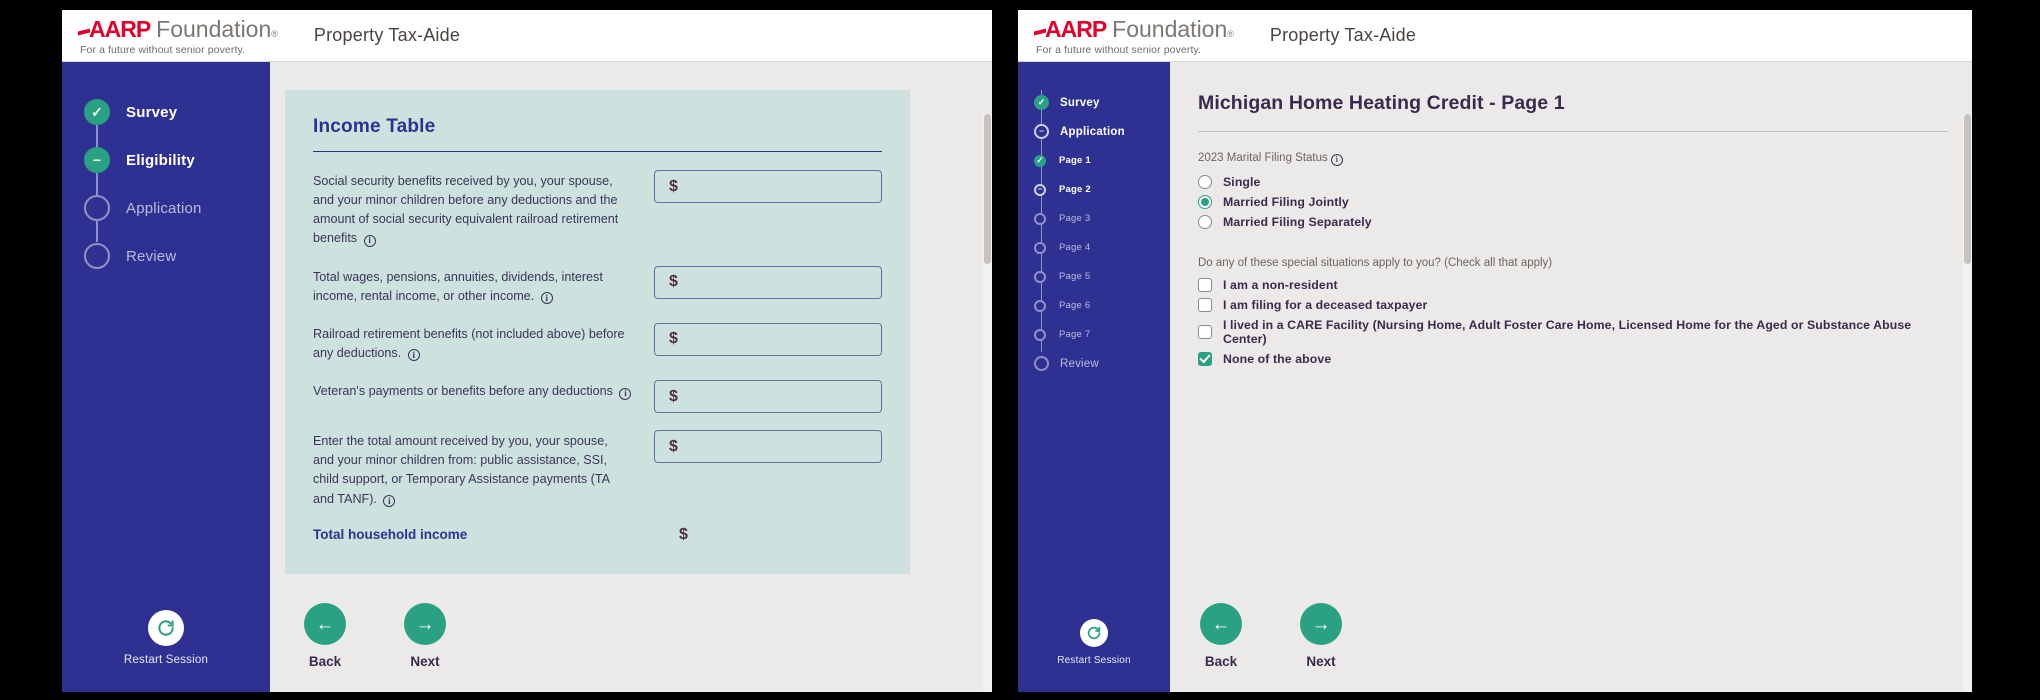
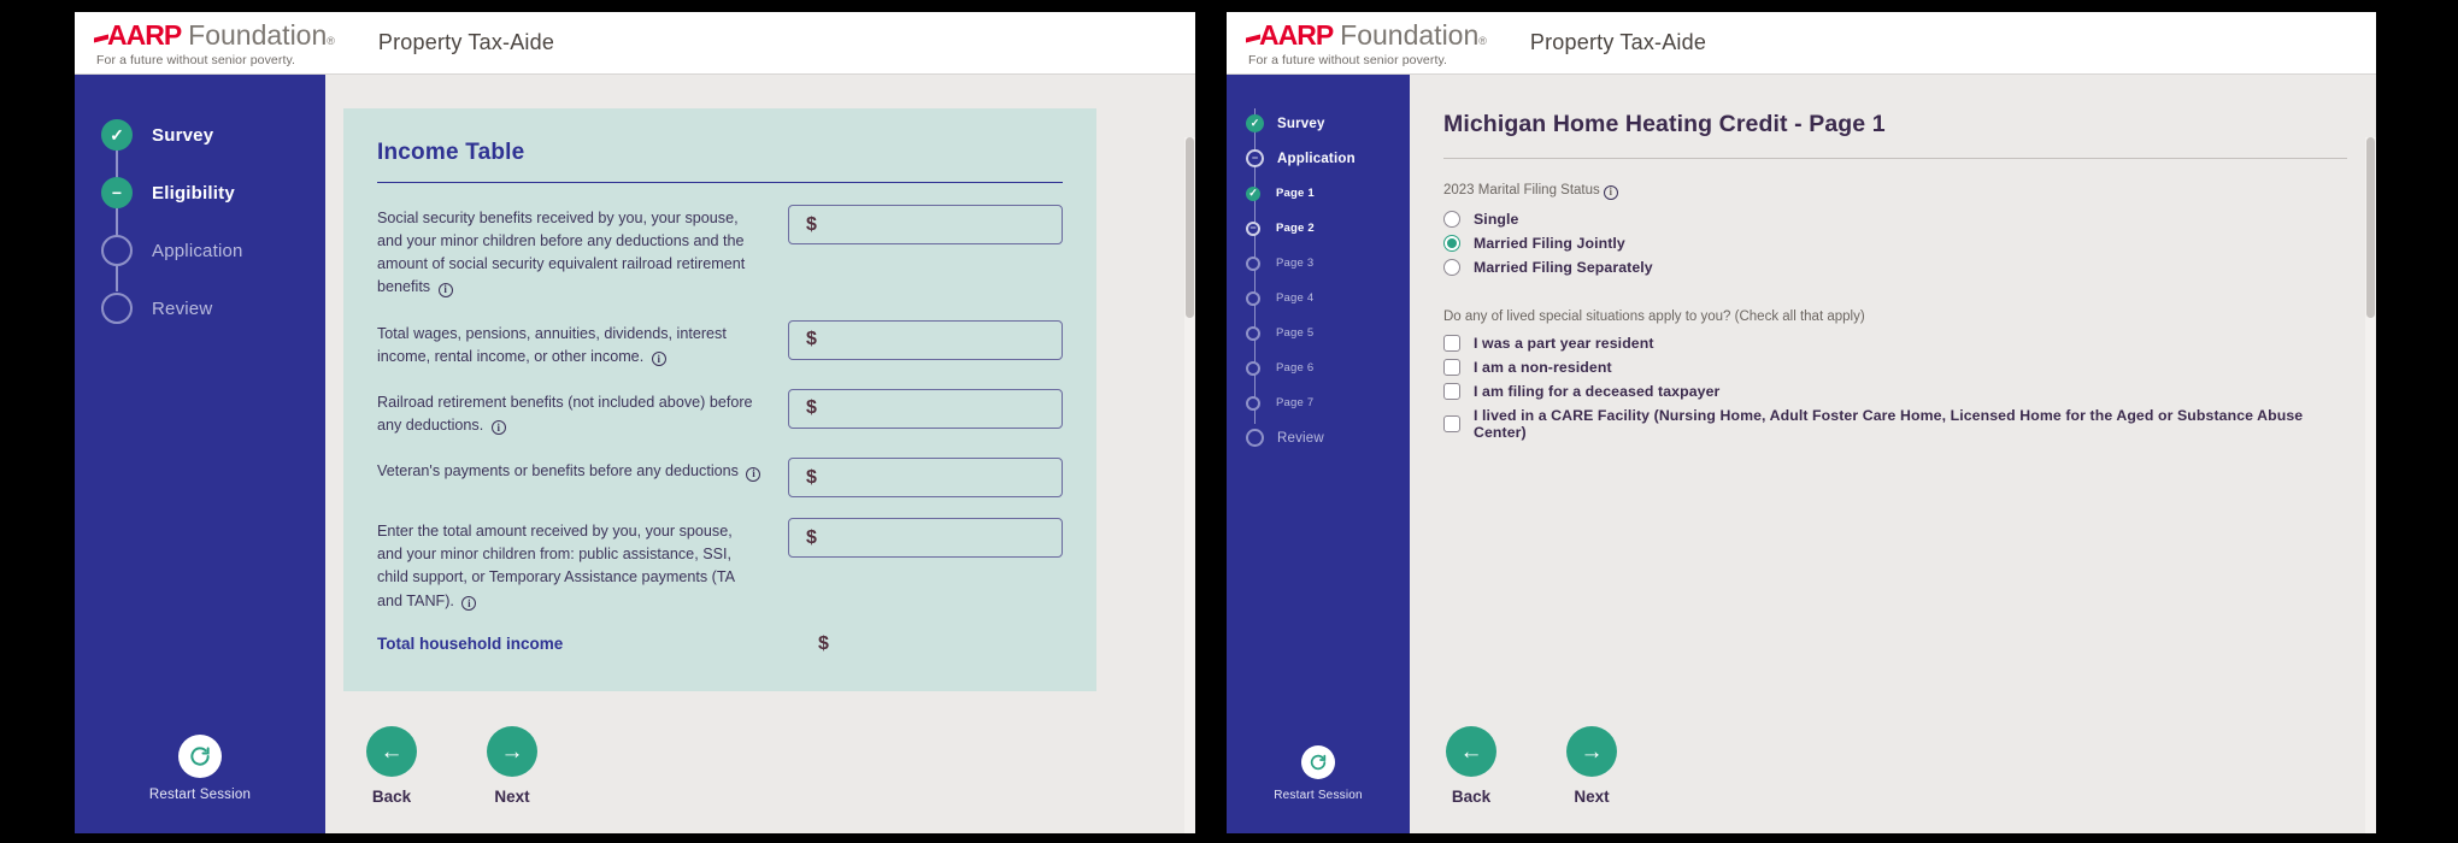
  AARP
  Foundation
  ®
  For a future without senior poverty.
  Property Tax-Aide
  ✓
  Survey
  −
  Eligibility
  Application
  Review
  Restart Session
  Income Table
  Social security benefits received by you, your spouse, and your minor children before any deductions and the amount of social security equivalent railroad retirement benefits i
  $
  Total wages, pensions, annuities, dividends, interest income, rental income, or other income. i
  $
  Railroad retirement benefits (not included above) before any deductions. i
  $
  Veteran's payments or benefits before any deductions i
  $
  Enter the total amount received by you, your spouse, and your minor children from: public assistance, SSI, child support, or Temporary Assistance payments (TA and TANF). i
  $
  Total household income
  $
  ←
  Back
  →
  Next
  AARP
  Foundation
  ®
  For a future without senior poverty.
  Property Tax-Aide
  ✓
  Survey
  −
  Application
  ✓
  Page 1
  −
  Page 2
  Page 3
  Page 4
  Page 5
  Page 6
  Page 7
  Review
  Restart Session
  Michigan Home Heating Credit - Page 1
  2023 Marital Filing Status i
  Single
  Married Filing Jointly
  Married Filing Separately
- Do any of these special situations apply to you? (Check all that apply)
+ Do any of lived special situations apply to you? (Check all that apply)
+ I was a part year resident
  I am a non-resident
  I am filing for a deceased taxpayer
  I lived in a CARE Facility (Nursing Home, Adult Foster Care Home, Licensed Home for the Aged or Substance Abuse Center)
- None of the above
  ←
  Back
  →
  Next
